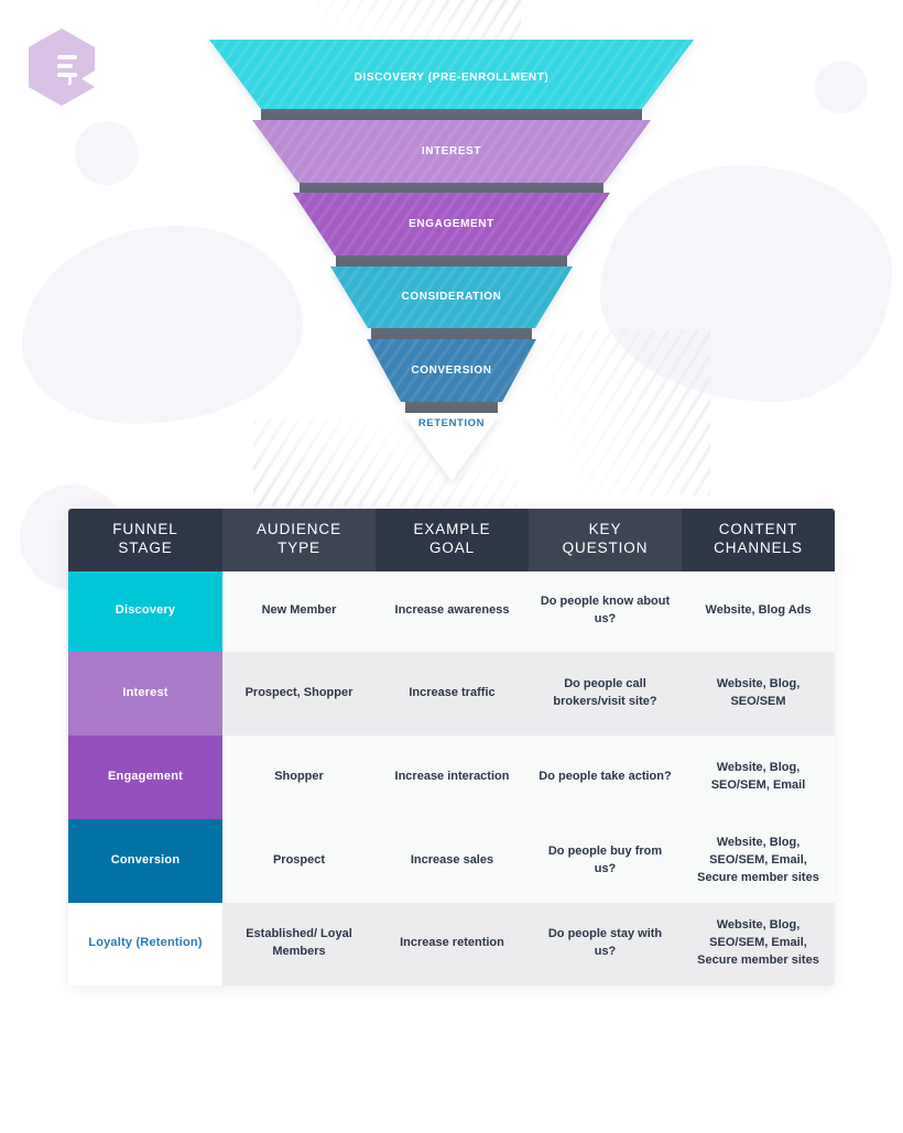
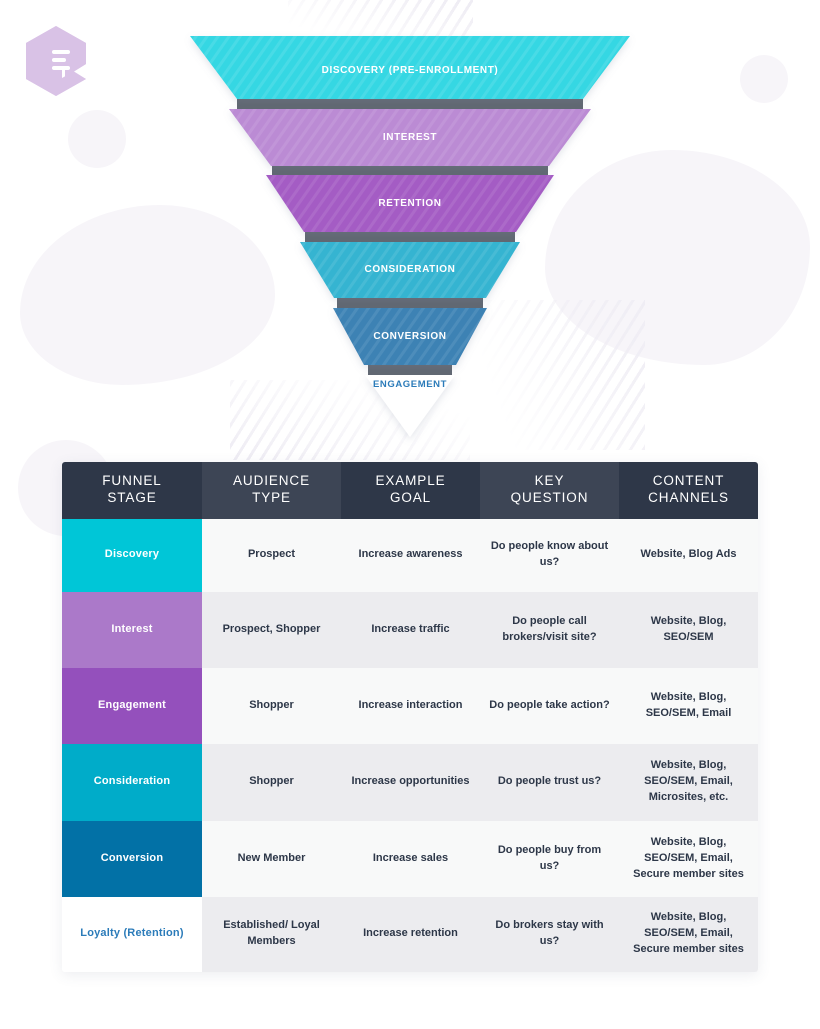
  DISCOVERY (PRE-ENROLLMENT)
  INTEREST
- ENGAGEMENT
+ RETENTION
  CONSIDERATION
  CONVERSION
- RETENTION
+ ENGAGEMENT
  FUNNEL STAGE	AUDIENCE TYPE	EXAMPLE GOAL	KEY QUESTION	CONTENT CHANNELS
- Discovery	New Member	Increase awareness	Do people know about us?	Website, Blog Ads
+ Discovery	Prospect	Increase awareness	Do people know about us?	Website, Blog Ads
  Interest	Prospect, Shopper	Increase traffic	Do people call brokers/visit site?	Website, Blog, SEO/SEM
  Engagement	Shopper	Increase interaction	Do people take action?	Website, Blog, SEO/SEM, Email
+ Consideration	Shopper	Increase opportunities	Do people trust us?	Website, Blog, SEO/SEM, Email, Microsites, etc.
- Conversion	Prospect	Increase sales	Do people buy from us?	Website, Blog, SEO/SEM, Email, Secure member sites
+ Conversion	New Member	Increase sales	Do people buy from us?	Website, Blog, SEO/SEM, Email, Secure member sites
- Loyalty (Retention)	Established/ Loyal Members	Increase retention	Do people stay with us?	Website, Blog, SEO/SEM, Email, Secure member sites
+ Loyalty (Retention)	Established/ Loyal Members	Increase retention	Do brokers stay with us?	Website, Blog, SEO/SEM, Email, Secure member sites
